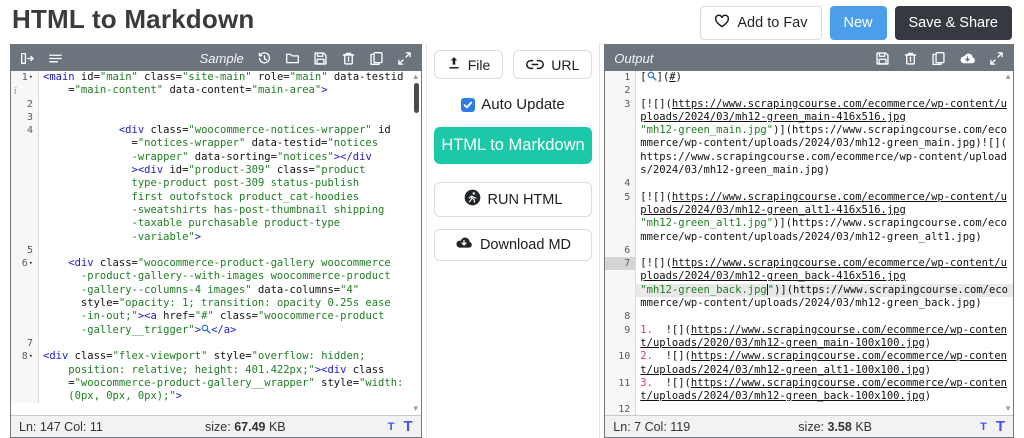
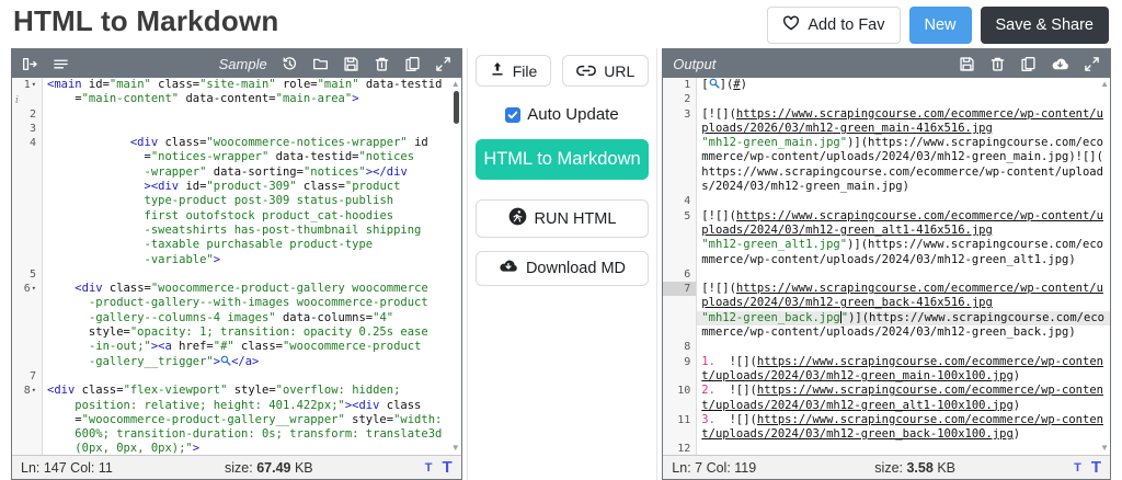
  HTML to Markdown
  Add to Fav
  New
  Save & Share
  Sample
  i
  ▲
  ▼
  1 ▾
  <main id="main" class="site-main" role="main" data-testid
  ="main-content" data-content="main-area">
  2
  3
  4
  <div class="woocommerce-notices-wrapper" id
  ="notices-wrapper" data-testid="notices
  -wrapper" data-sorting="notices"></div
  ><div id="product-309" class="product
  type-product post-309 status-publish
  first outofstock product_cat-hoodies
  -sweatshirts has-post-thumbnail shipping
  -taxable purchasable product-type
  -variable">
  5
  6 ▾
  <div class="woocommerce-product-gallery woocommerce
  -product-gallery--with-images woocommerce-product
  -gallery--columns-4 images" data-columns="4"
  style="opacity: 1; transition: opacity 0.25s ease
  -in-out;"><a href="#" class="woocommerce-product
  -gallery__trigger"> </a>
  7
  8 ▾
  <div class="flex-viewport" style="overflow: hidden;
  position: relative; height: 401.422px;"><div class
  ="woocommerce-product-gallery__wrapper" style="width:
+ 600%; transition-duration: 0s; transform: translate3d
  (0px, 0px, 0px);">
  Ln: 147 Col: 11
  size: 67.49 KB
  T
  T
  File
  URL
  Auto Update
  HTML to Markdown
  RUN HTML
  Download MD
  Output
  ▲
  ▼
  1
  [ ](#)
  2
  3
  [![](https://www.scrapingcourse.com/ecommerce/wp-content/u
- ploads/2024/03/mh12-green_main-416x516.jpg
+ ploads/2026/03/mh12-green_main-416x516.jpg
  "mh12-green_main.jpg")](https://www.scrapingcourse.com/eco
  mmerce/wp-content/uploads/2024/03/mh12-green_main.jpg)![](
  https://www.scrapingcourse.com/ecommerce/wp-content/upload
  s/2024/03/mh12-green_main.jpg)
  4
  5
  [![](https://www.scrapingcourse.com/ecommerce/wp-content/u
  ploads/2024/03/mh12-green_alt1-416x516.jpg
  "mh12-green_alt1.jpg")](https://www.scrapingcourse.com/eco
  mmerce/wp-content/uploads/2024/03/mh12-green_alt1.jpg)
  6
  7
  [![](https://www.scrapingcourse.com/ecommerce/wp-content/u
  ploads/2024/03/mh12-green_back-416x516.jpg
  "mh12-green_back.jpg")](https://www.scrapingcourse.com/eco
  mmerce/wp-content/uploads/2024/03/mh12-green_back.jpg)
  8
  9
  1. ![](https://www.scrapingcourse.com/ecommerce/wp-conten
- t/uploads/2020/03/mh12-green_main-100x100.jpg)
+ t/uploads/2024/03/mh12-green_main-100x100.jpg)
  10
  2. ![](https://www.scrapingcourse.com/ecommerce/wp-conten
  t/uploads/2024/03/mh12-green_alt1-100x100.jpg)
  11
  3. ![](https://www.scrapingcourse.com/ecommerce/wp-conten
  t/uploads/2024/03/mh12-green_back-100x100.jpg)
  12
  Ln: 7 Col: 119
  size: 3.58 KB
  T
  T
